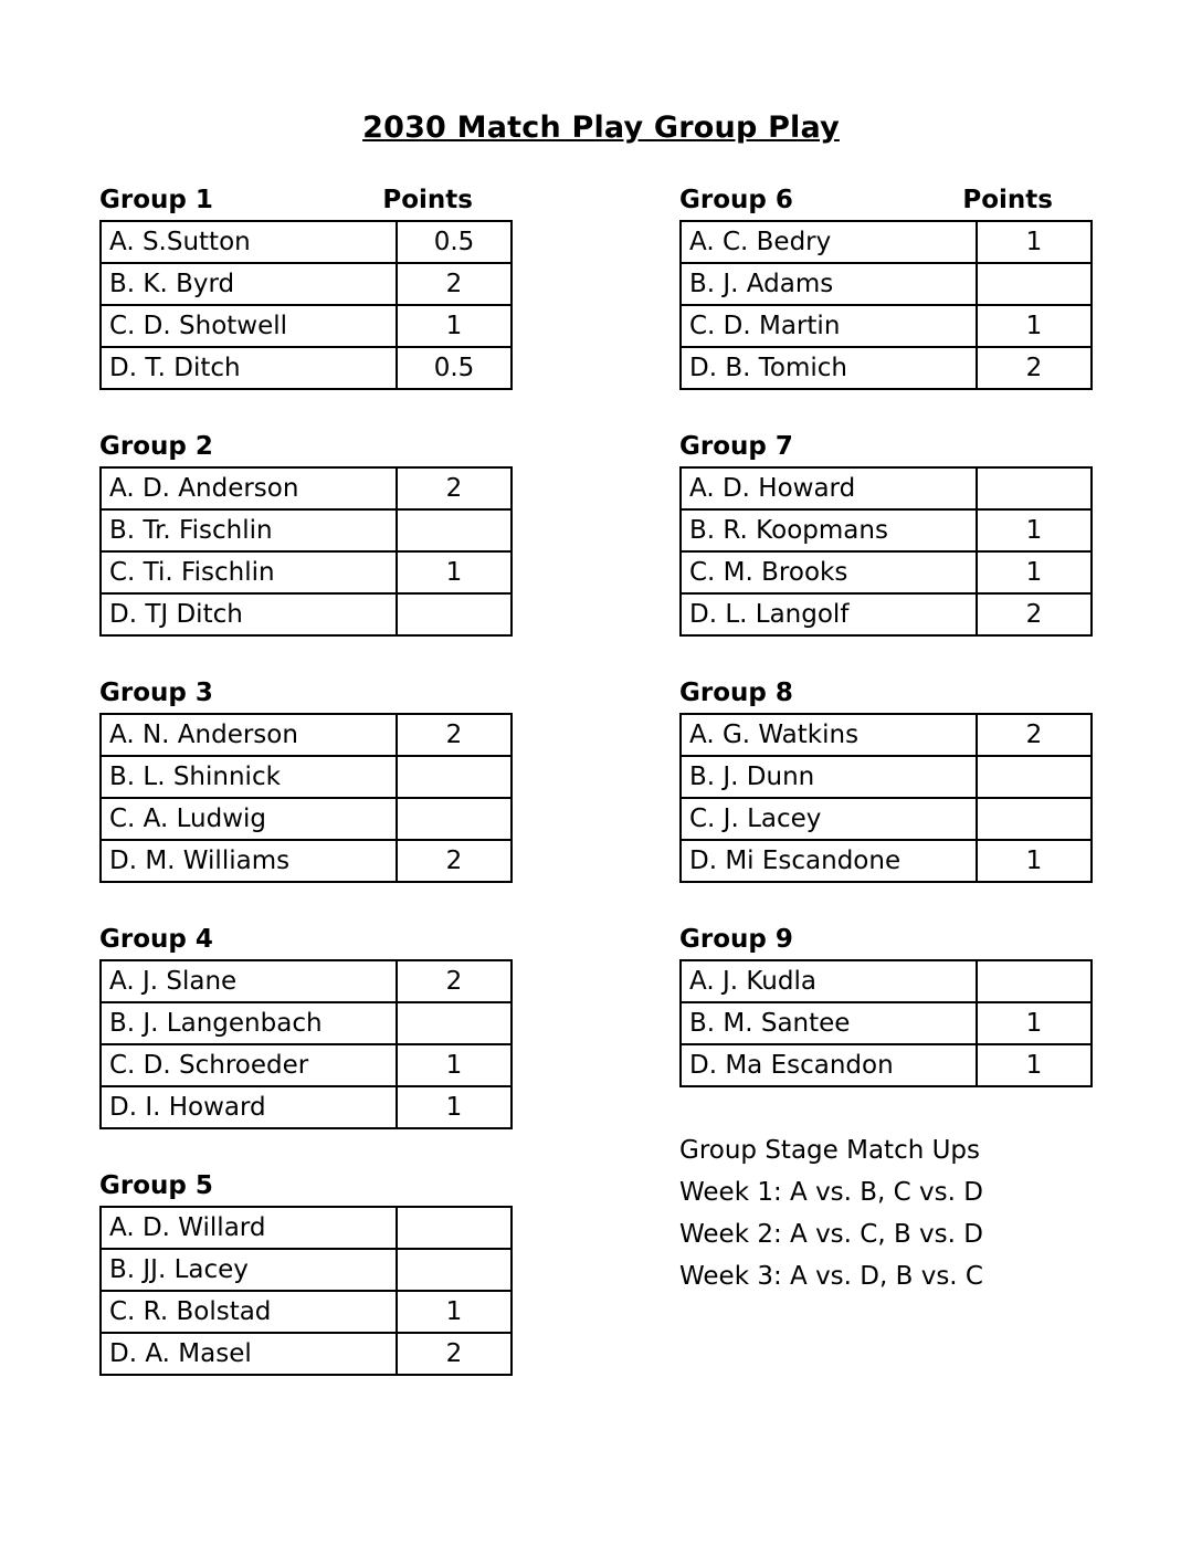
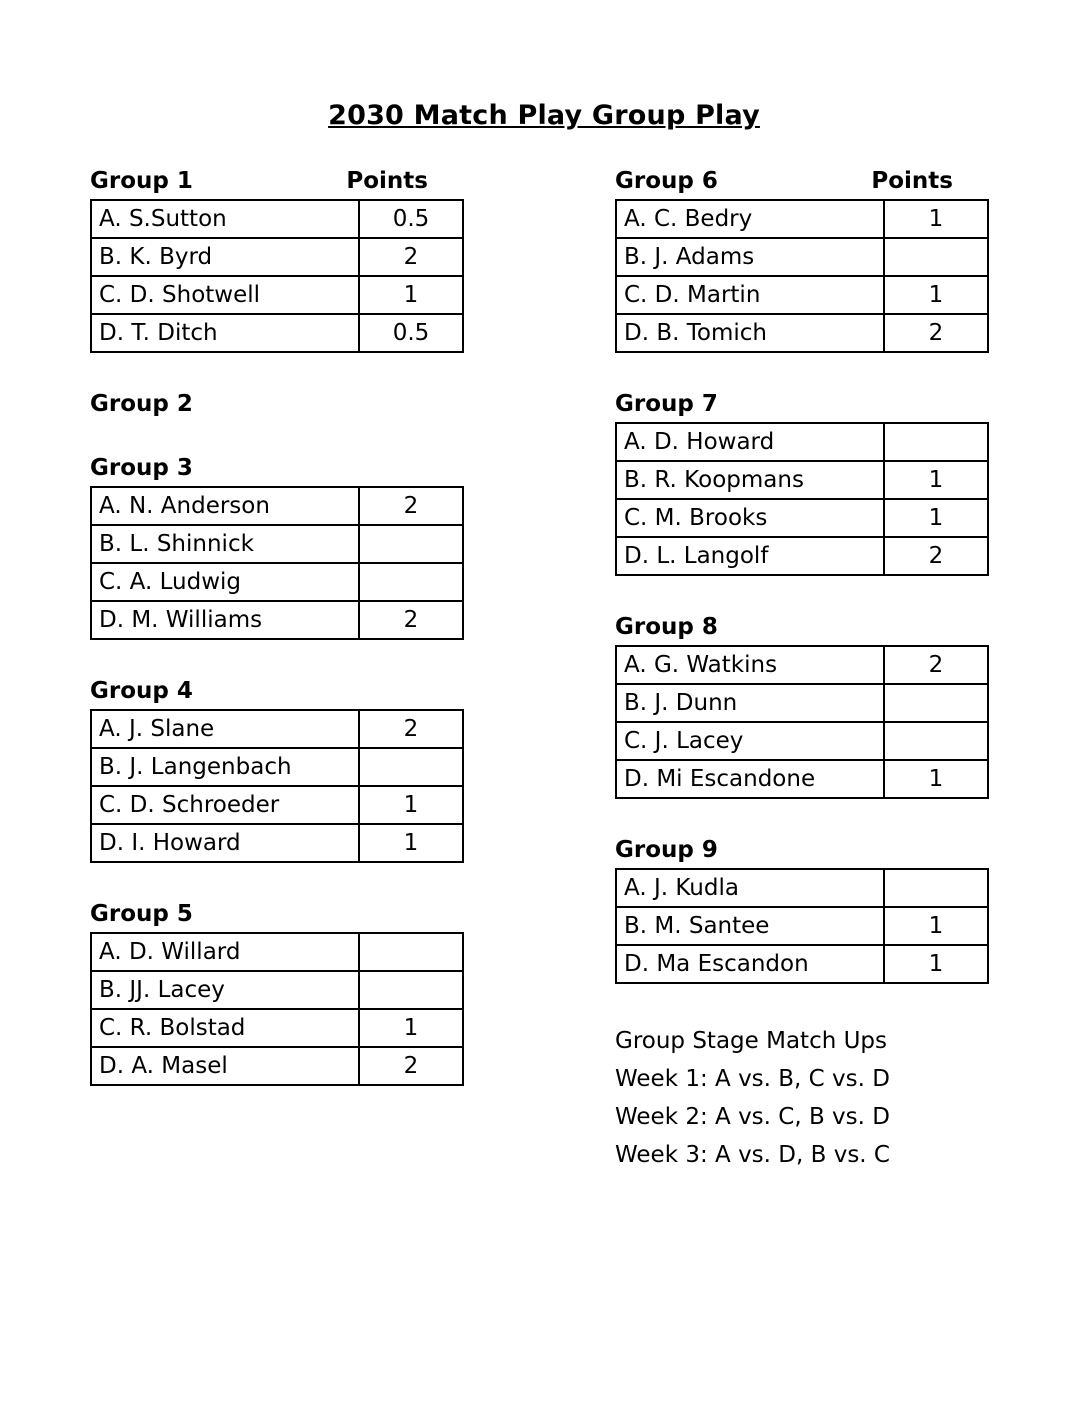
  2030 Match Play Group Play
  Group 1
  Points
  A. S.Sutton	0.5
  B. K. Byrd	2
  C. D. Shotwell	1
  D. T. Ditch	0.5
  Group 2
- A. D. Anderson	2
- B. Tr. Fischlin
- C. Ti. Fischlin	1
- D. TJ Ditch
  Group 3
  A. N. Anderson	2
  B. L. Shinnick
  C. A. Ludwig
  D. M. Williams	2
  Group 4
  A. J. Slane	2
  B. J. Langenbach
  C. D. Schroeder	1
  D. I. Howard	1
  Group 5
  A. D. Willard
  B. JJ. Lacey
  C. R. Bolstad	1
  D. A. Masel	2
  Group 6
  Points
  A. C. Bedry	1
  B. J. Adams
  C. D. Martin	1
  D. B. Tomich	2
  Group 7
  A. D. Howard
  B. R. Koopmans	1
  C. M. Brooks	1
  D. L. Langolf	2
  Group 8
  A. G. Watkins	2
  B. J. Dunn
  C. J. Lacey
  D. Mi Escandone	1
  Group 9
  A. J. Kudla
  B. M. Santee	1
  D. Ma Escandon	1
  Group Stage Match Ups
  Week 1: A vs. B, C vs. D
  Week 2: A vs. C, B vs. D
  Week 3: A vs. D, B vs. C
